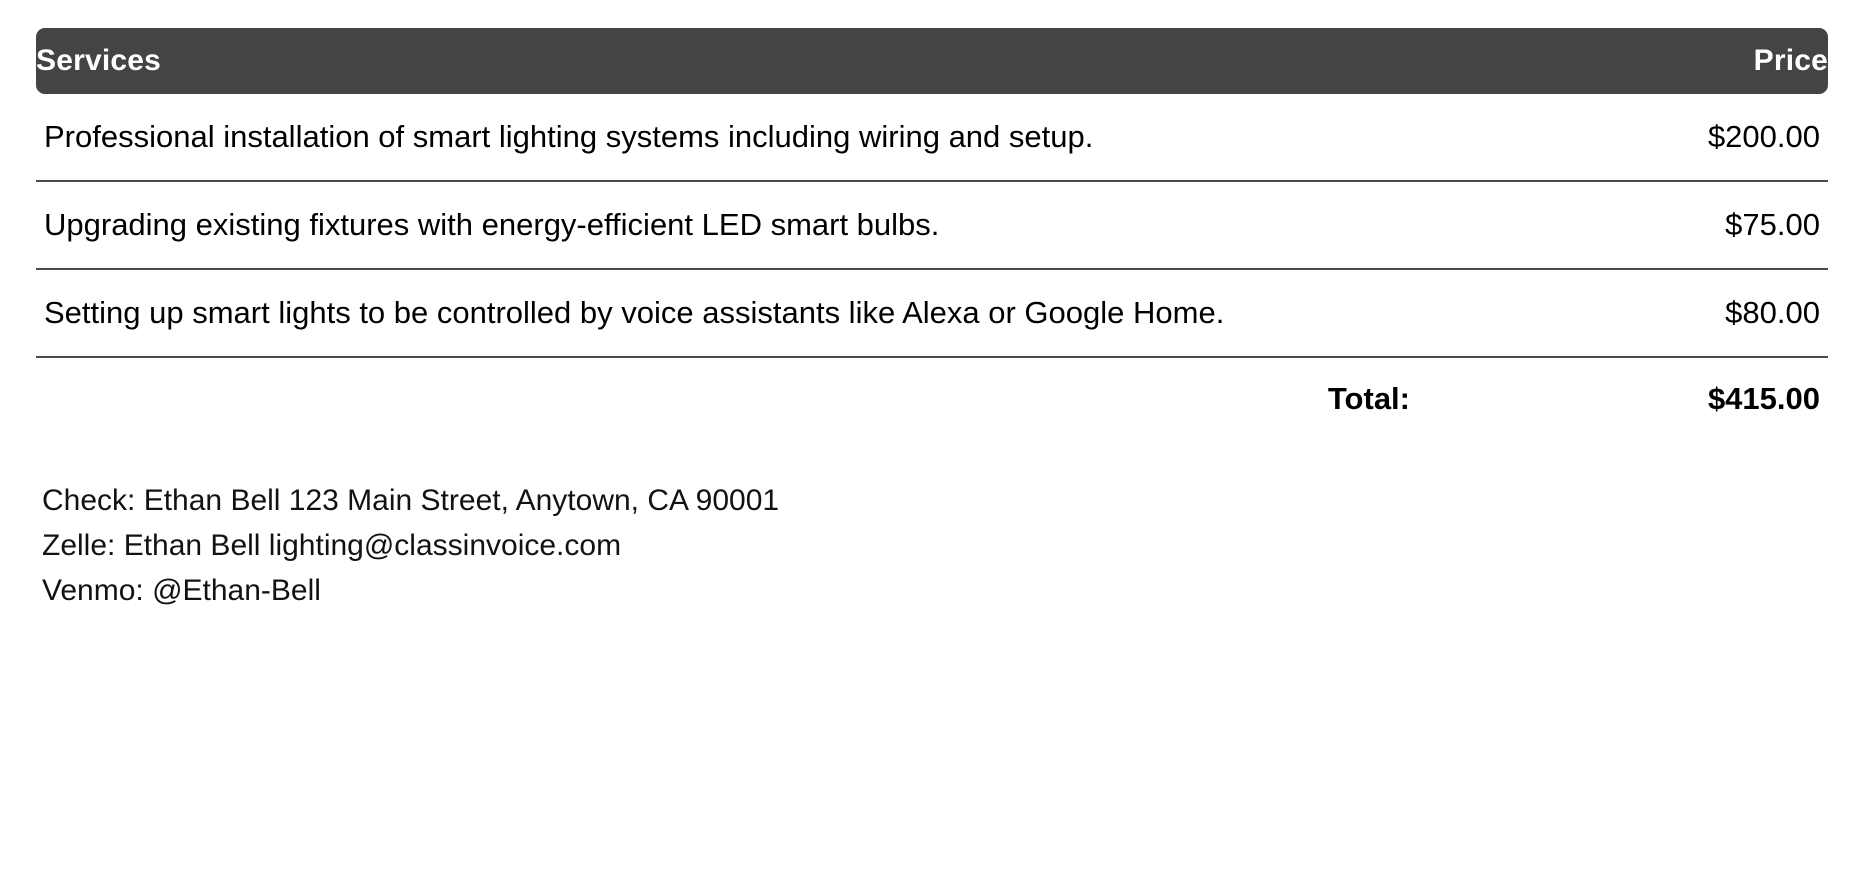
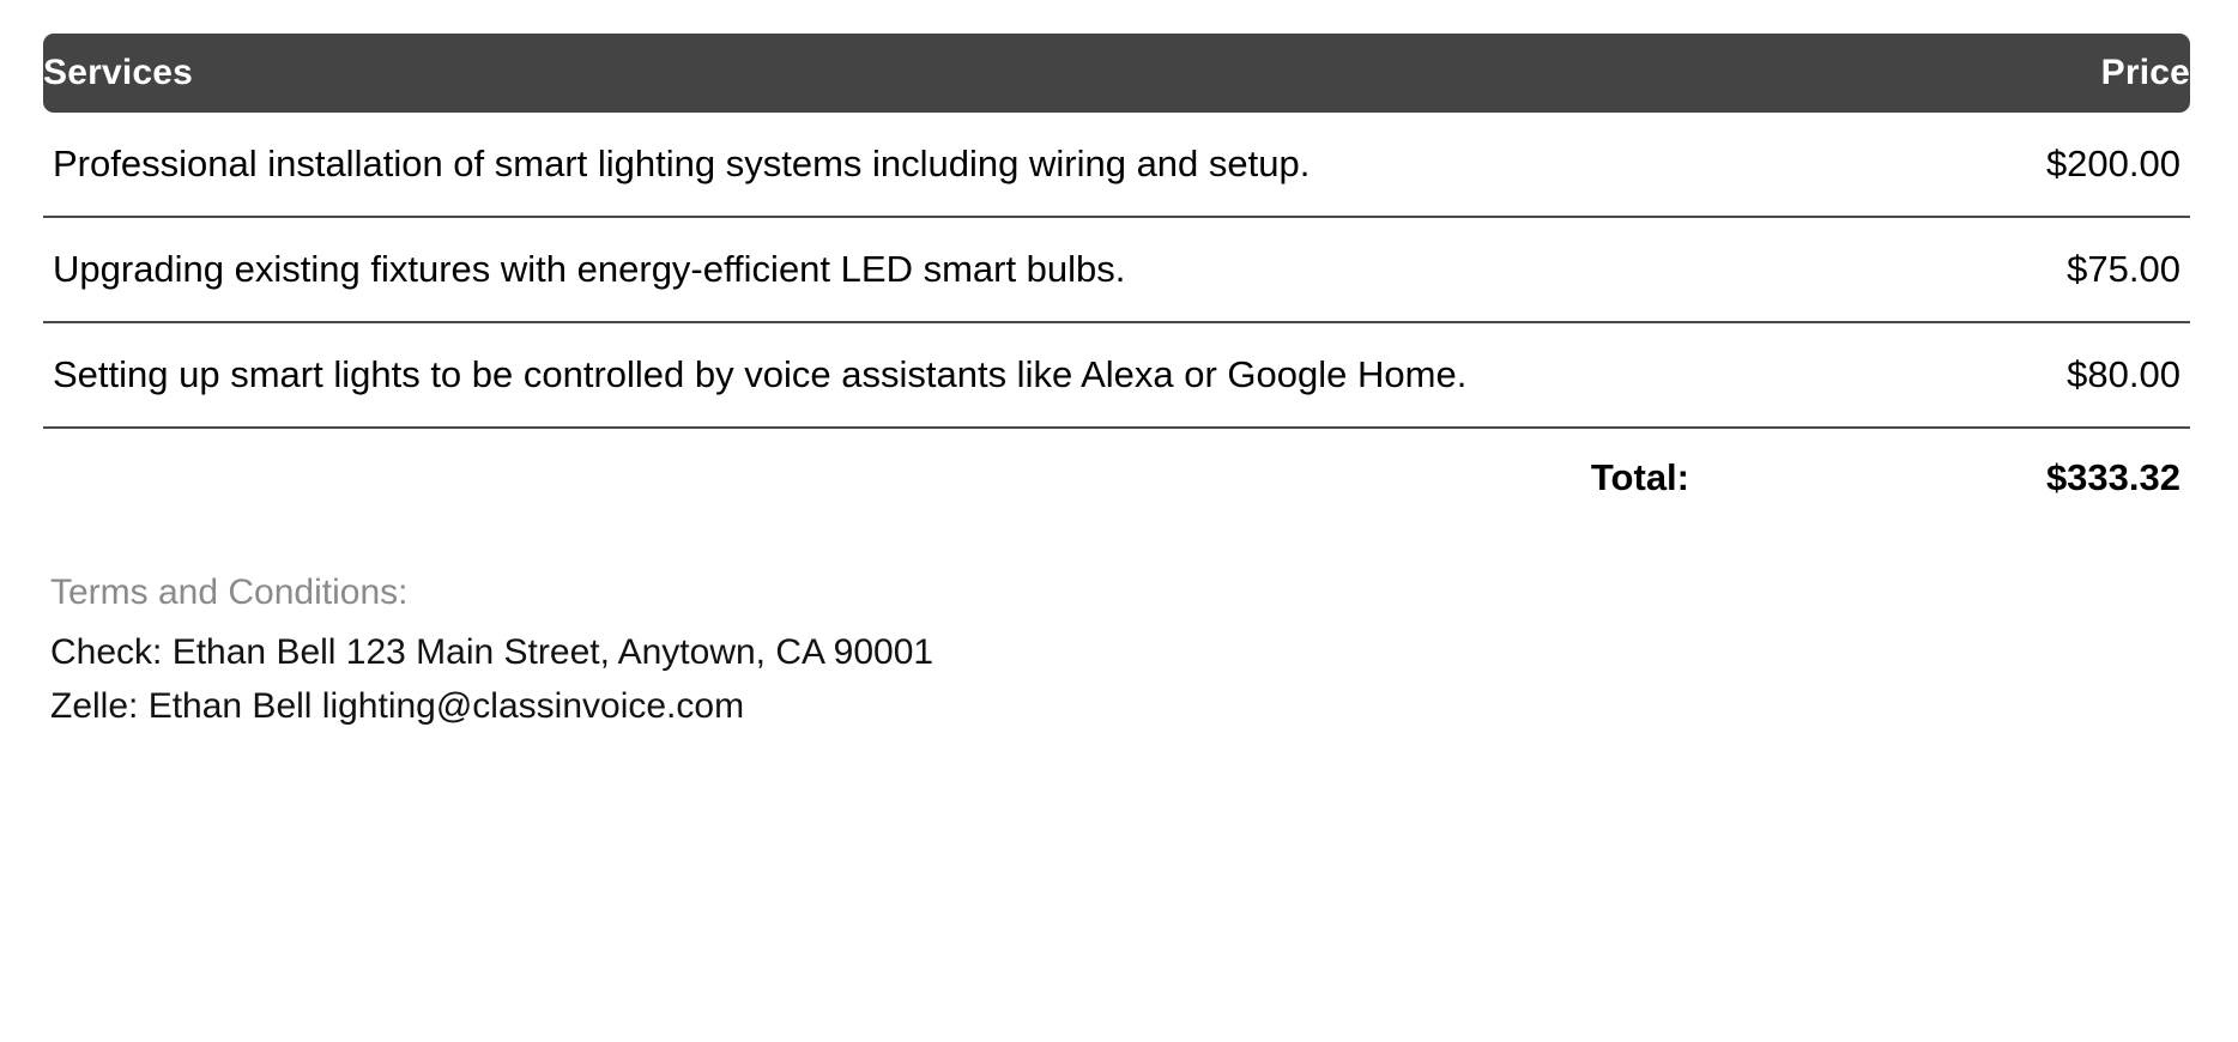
  Services	Price
  Professional installation of smart lighting systems including wiring and setup.	$200.00
  Upgrading existing fixtures with energy-efficient LED smart bulbs.	$75.00
  Setting up smart lights to be controlled by voice assistants like Alexa or Google Home.	$80.00
- Total:	$415.00
+ Total:	$333.32
+ Terms and Conditions:
  Check: Ethan Bell 123 Main Street, Anytown, CA 90001
  Zelle: Ethan Bell lighting@classinvoice.com
- Venmo: @Ethan-Bell
